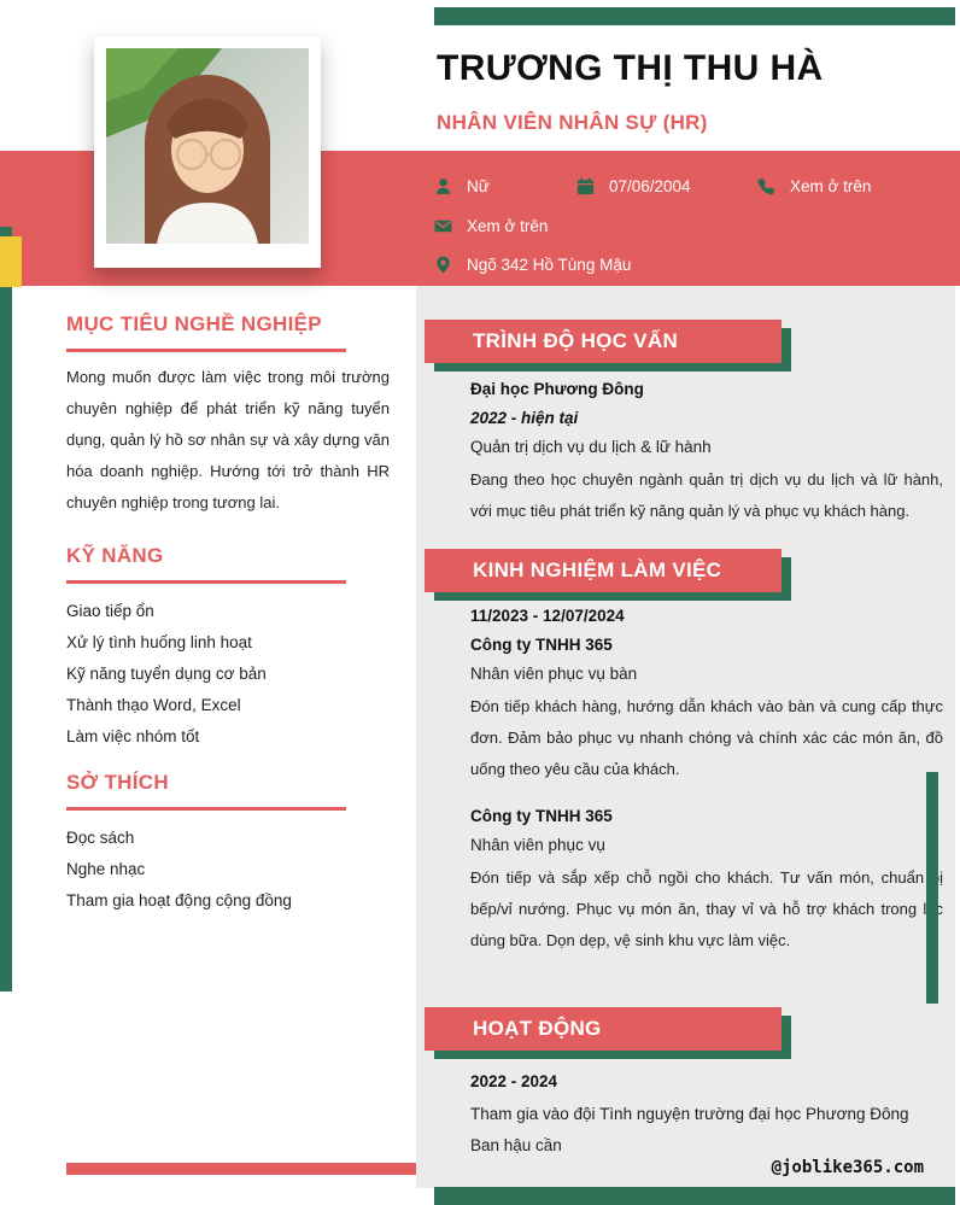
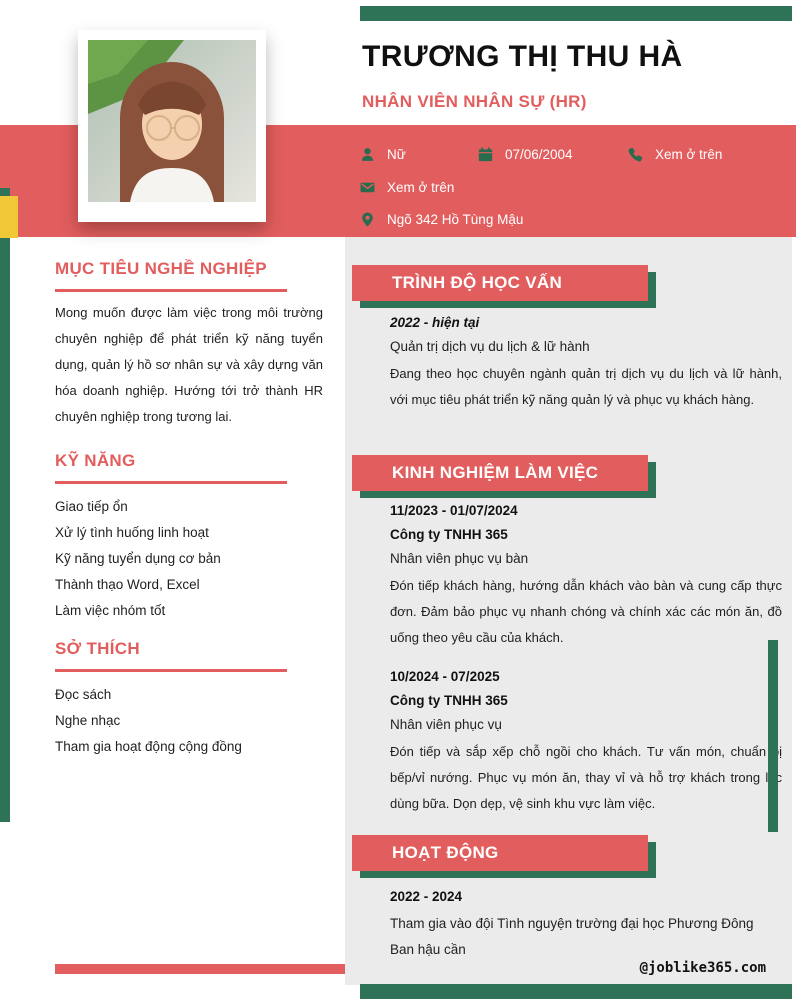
  TRƯƠNG THỊ THU HÀ
  NHÂN VIÊN NHÂN SỰ (HR)
  Nữ
  07/06/2004
  Xem ở trên
  Xem ở trên
  Ngõ 342 Hồ Tùng Mậu
  MỤC TIÊU NGHỀ NGHIỆP
  Mong muốn được làm việc trong môi trường chuyên nghiệp để phát triển kỹ năng tuyển dụng, quản lý hồ sơ nhân sự và xây dựng văn hóa doanh nghiệp. Hướng tới trở thành HR chuyên nghiệp trong tương lai.
  KỸ NĂNG
  Giao tiếp ổn
  Xử lý tình huống linh hoạt
  Kỹ năng tuyển dụng cơ bản
  Thành thạo Word, Excel
  Làm việc nhóm tốt
  SỞ THÍCH
  Đọc sách
  Nghe nhạc
  Tham gia hoạt động cộng đồng
  TRÌNH ĐỘ HỌC VẤN
- Đại học Phương Đông
  2022 - hiện tại
  Quản trị dịch vụ du lịch & lữ hành
  Đang theo học chuyên ngành quản trị dịch vụ du lịch và lữ hành, với mục tiêu phát triển kỹ năng quản lý và phục vụ khách hàng.
  KINH NGHIỆM LÀM VIỆC
- 11/2023 - 12/07/2024
+ 11/2023 - 01/07/2024
  Công ty TNHH 365
  Nhân viên phục vụ bàn
  Đón tiếp khách hàng, hướng dẫn khách vào bàn và cung cấp thực đơn. Đảm bảo phục vụ nhanh chóng và chính xác các món ăn, đồ uống theo yêu cầu của khách.
+ 10/2024 - 07/2025
  Công ty TNHH 365
  Nhân viên phục vụ
  Đón tiếp và sắp xếp chỗ ngồi cho khách. Tư vấn món, chuẩnị bếp/vỉ nướng. Phục vụ món ăn, thay vỉ và hỗ trợ khách trong lc dùng bữa. Dọn dẹp, vệ sinh khu vực làm việc.
  HOẠT ĐỘNG
  2022 - 2024
  Tham gia vào đội Tình nguyện trường đại học Phương Đông
  Ban hậu cần
  @joblike365.com
